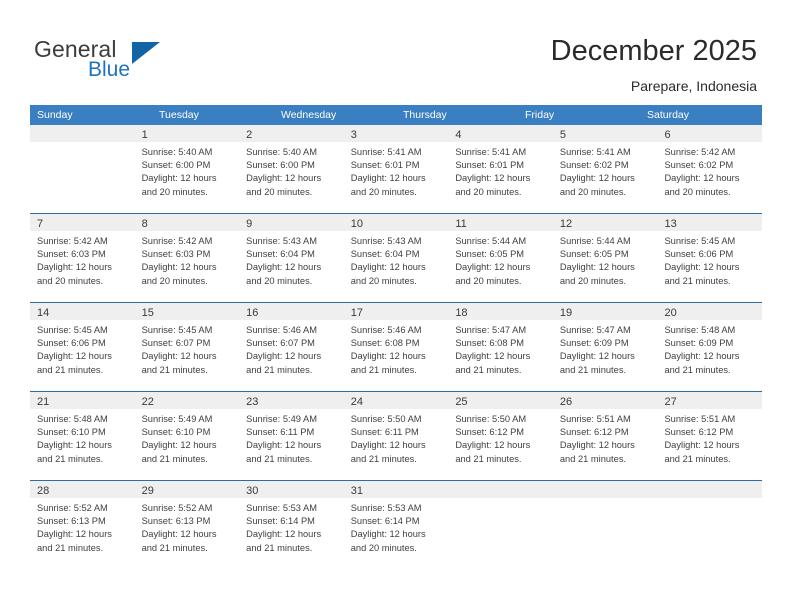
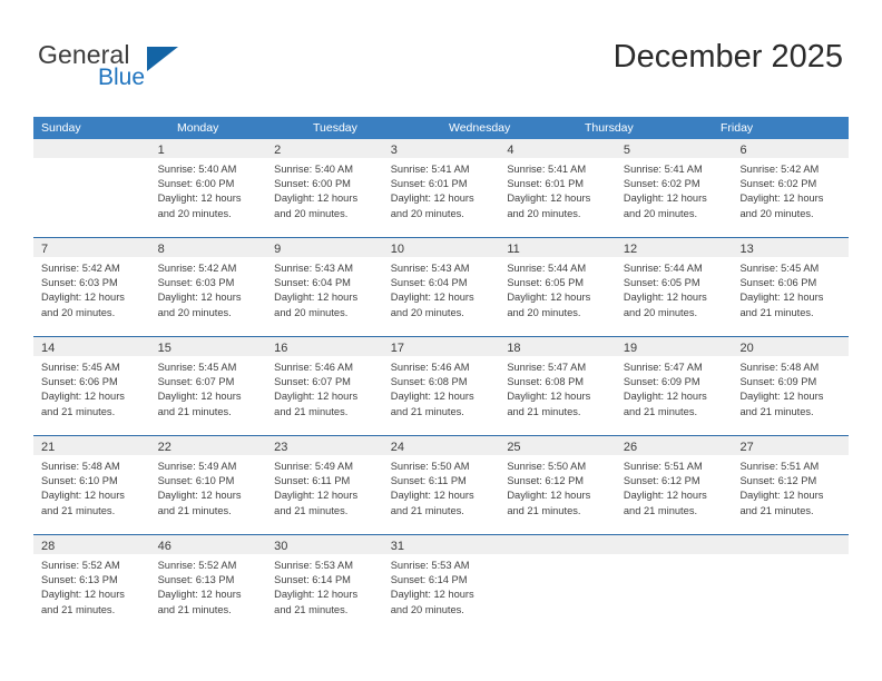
  General
  Blue
  December 2025
- Parepare, Indonesia
  Sunday
+ Monday
  Tuesday
  Wednesday
  Thursday
  Friday
- Saturday
  1
  Sunrise: 5:40 AM
  Sunset: 6:00 PM
  Daylight: 12 hours
  and 20 minutes.
  2
  Sunrise: 5:40 AM
  Sunset: 6:00 PM
  Daylight: 12 hours
  and 20 minutes.
  3
  Sunrise: 5:41 AM
  Sunset: 6:01 PM
  Daylight: 12 hours
  and 20 minutes.
  4
  Sunrise: 5:41 AM
  Sunset: 6:01 PM
  Daylight: 12 hours
  and 20 minutes.
  5
  Sunrise: 5:41 AM
  Sunset: 6:02 PM
  Daylight: 12 hours
  and 20 minutes.
  6
  Sunrise: 5:42 AM
  Sunset: 6:02 PM
  Daylight: 12 hours
  and 20 minutes.
  7
  Sunrise: 5:42 AM
  Sunset: 6:03 PM
  Daylight: 12 hours
  and 20 minutes.
  8
  Sunrise: 5:42 AM
  Sunset: 6:03 PM
  Daylight: 12 hours
  and 20 minutes.
  9
  Sunrise: 5:43 AM
  Sunset: 6:04 PM
  Daylight: 12 hours
  and 20 minutes.
  10
  Sunrise: 5:43 AM
  Sunset: 6:04 PM
  Daylight: 12 hours
  and 20 minutes.
  11
  Sunrise: 5:44 AM
  Sunset: 6:05 PM
  Daylight: 12 hours
  and 20 minutes.
  12
  Sunrise: 5:44 AM
  Sunset: 6:05 PM
  Daylight: 12 hours
  and 20 minutes.
  13
  Sunrise: 5:45 AM
  Sunset: 6:06 PM
  Daylight: 12 hours
  and 21 minutes.
  14
  Sunrise: 5:45 AM
  Sunset: 6:06 PM
  Daylight: 12 hours
  and 21 minutes.
  15
  Sunrise: 5:45 AM
  Sunset: 6:07 PM
  Daylight: 12 hours
  and 21 minutes.
  16
  Sunrise: 5:46 AM
  Sunset: 6:07 PM
  Daylight: 12 hours
  and 21 minutes.
  17
  Sunrise: 5:46 AM
  Sunset: 6:08 PM
  Daylight: 12 hours
  and 21 minutes.
  18
  Sunrise: 5:47 AM
  Sunset: 6:08 PM
  Daylight: 12 hours
  and 21 minutes.
  19
  Sunrise: 5:47 AM
  Sunset: 6:09 PM
  Daylight: 12 hours
  and 21 minutes.
  20
  Sunrise: 5:48 AM
  Sunset: 6:09 PM
  Daylight: 12 hours
  and 21 minutes.
  21
  Sunrise: 5:48 AM
  Sunset: 6:10 PM
  Daylight: 12 hours
  and 21 minutes.
  22
  Sunrise: 5:49 AM
  Sunset: 6:10 PM
  Daylight: 12 hours
  and 21 minutes.
  23
  Sunrise: 5:49 AM
  Sunset: 6:11 PM
  Daylight: 12 hours
  and 21 minutes.
  24
  Sunrise: 5:50 AM
  Sunset: 6:11 PM
  Daylight: 12 hours
  and 21 minutes.
  25
  Sunrise: 5:50 AM
  Sunset: 6:12 PM
  Daylight: 12 hours
  and 21 minutes.
  26
  Sunrise: 5:51 AM
  Sunset: 6:12 PM
  Daylight: 12 hours
  and 21 minutes.
  27
  Sunrise: 5:51 AM
  Sunset: 6:12 PM
  Daylight: 12 hours
  and 21 minutes.
  28
  Sunrise: 5:52 AM
  Sunset: 6:13 PM
  Daylight: 12 hours
  and 21 minutes.
- 29
+ 46
  Sunrise: 5:52 AM
  Sunset: 6:13 PM
  Daylight: 12 hours
  and 21 minutes.
  30
  Sunrise: 5:53 AM
  Sunset: 6:14 PM
  Daylight: 12 hours
  and 21 minutes.
  31
  Sunrise: 5:53 AM
  Sunset: 6:14 PM
  Daylight: 12 hours
  and 20 minutes.
